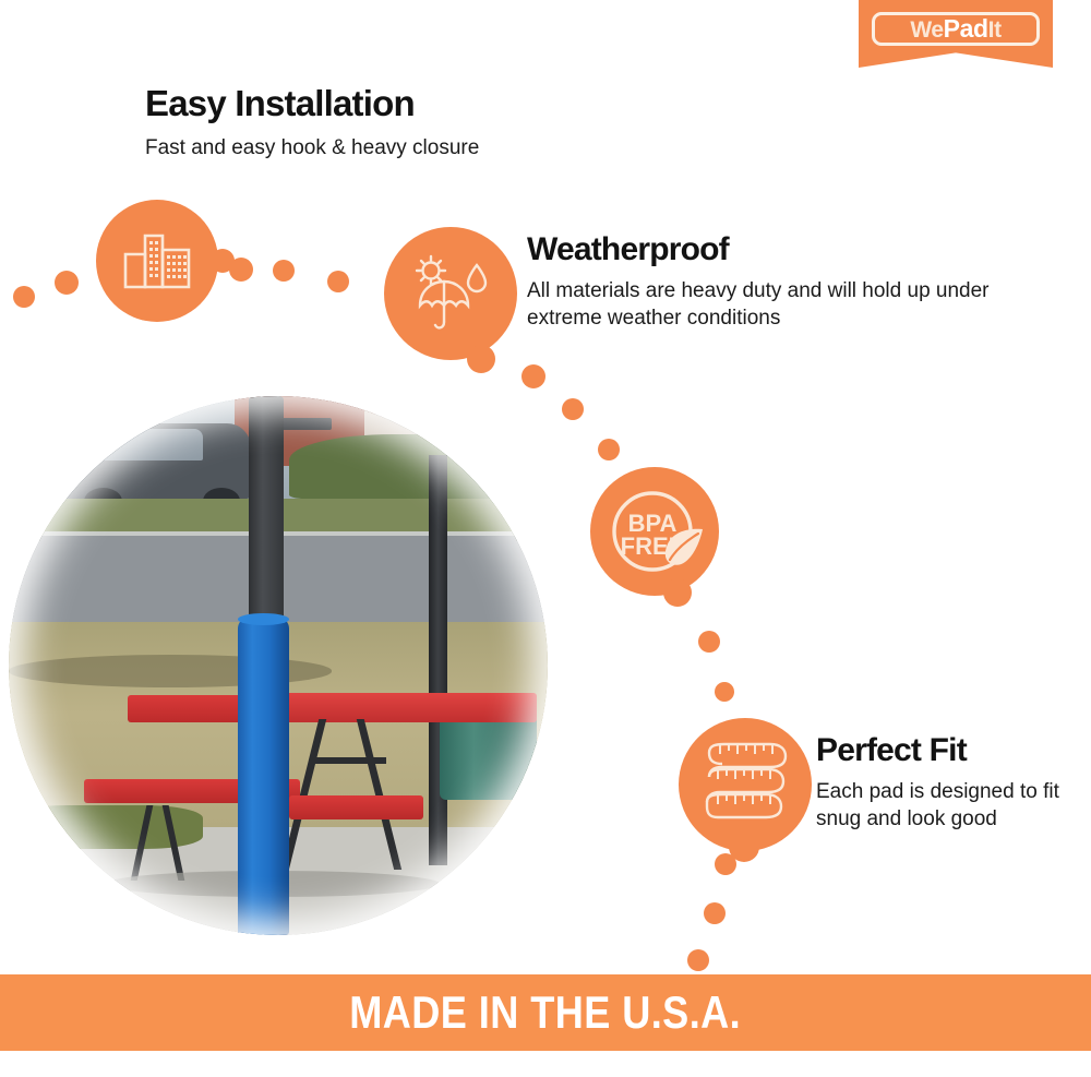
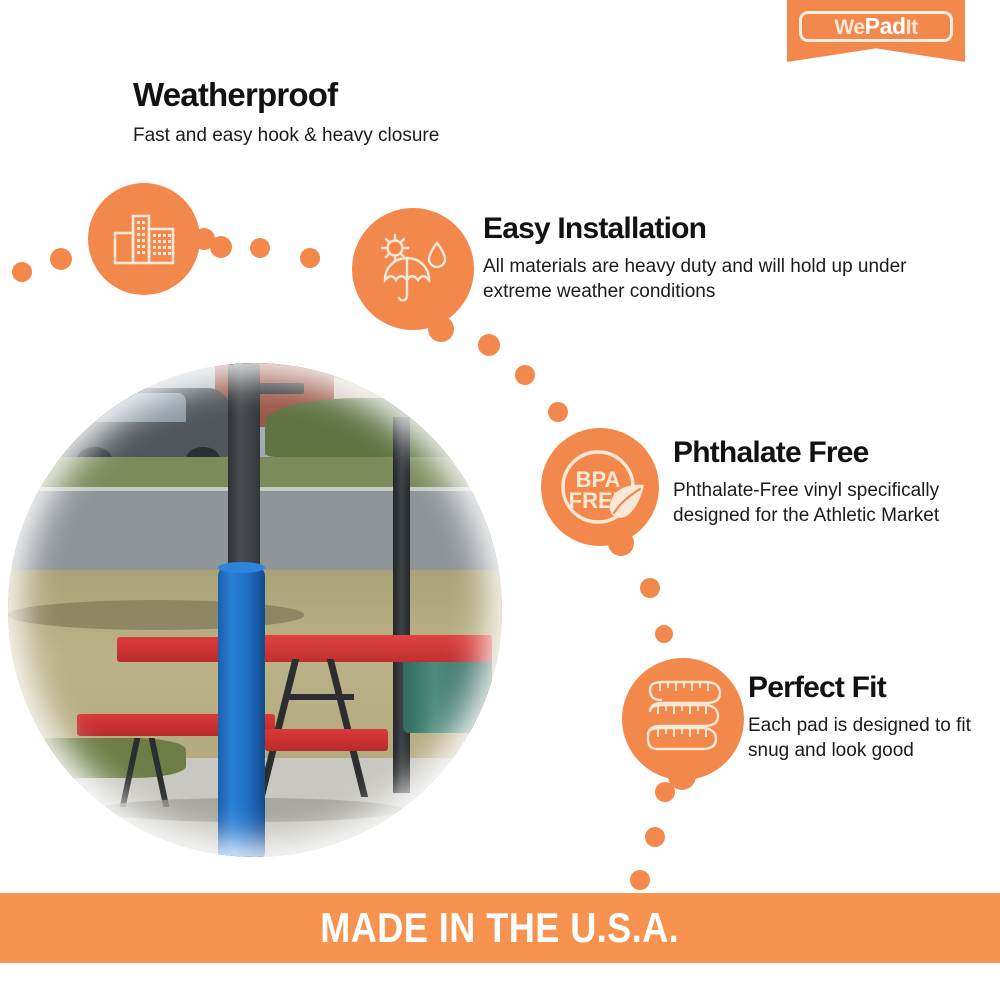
  WePadIt
- Easy Installation
+ Weatherproof
  Fast and easy hook & heavy closure
- Weatherproof
+ Easy Installation
  All materials are heavy duty and will hold up under extreme weather conditions
+ Phthalate Free
+ Phthalate-Free vinyl specifically designed for the Athletic Market
  BPA
  FRE
  Perfect Fit
  Each pad is designed to fit snug and look good
  MADE IN THE U.S.A.
